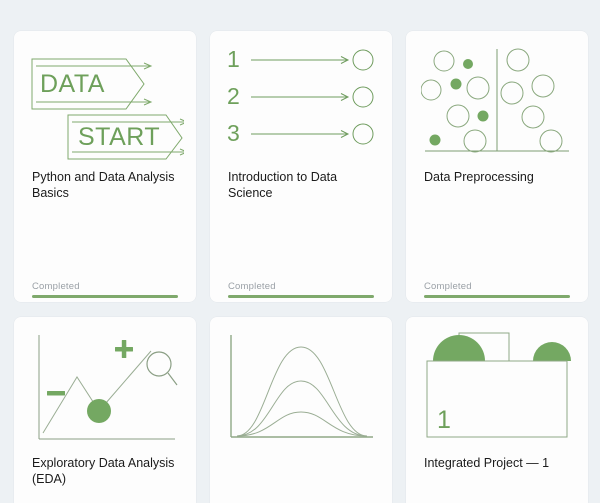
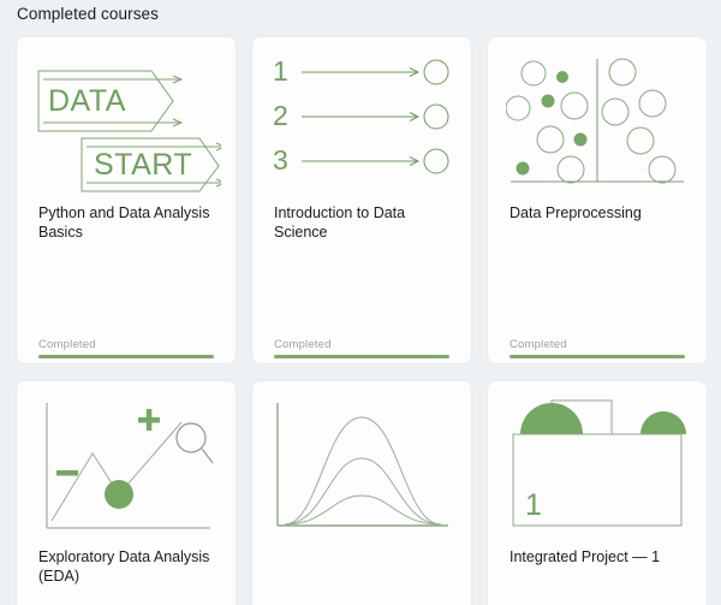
+ Completed courses
  DATA
  START
  Python and Data Analysis Basics
  Completed
  1
  2
  3
  Introduction to Data Science
  Completed
  Data Preprocessing
  Completed
  Exploratory Data Analysis (EDA)
  1
  Integrated Project — 1
